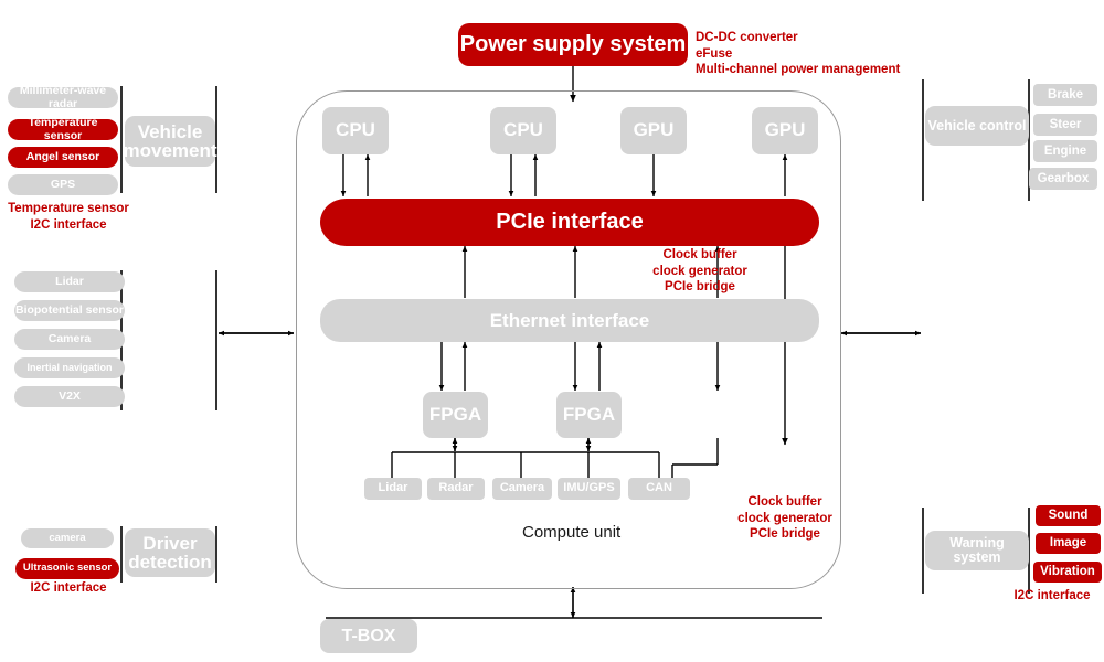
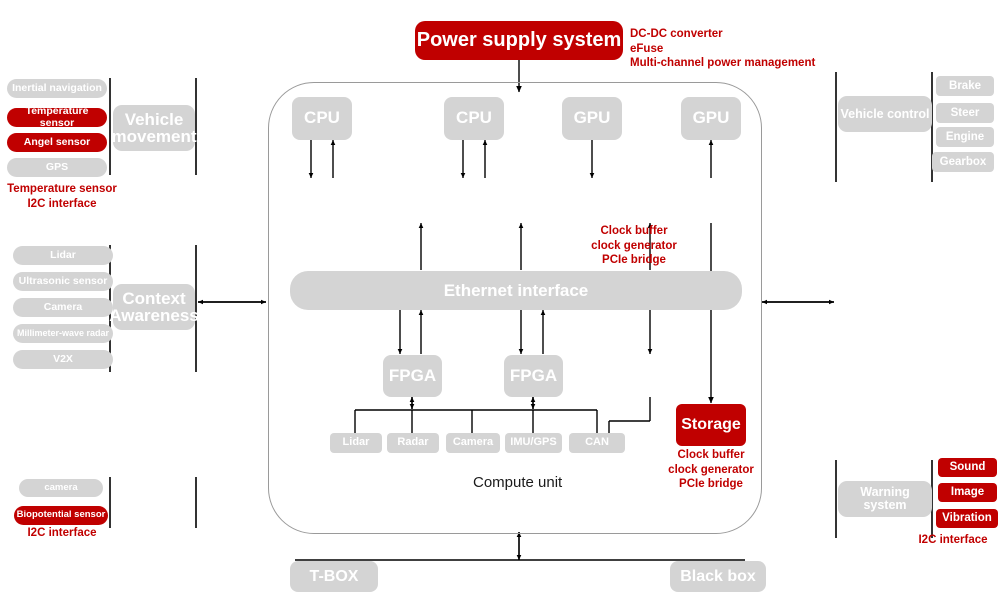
  Power supply system
  DC-DC converter
  eFuse
  Multi-channel power management
  CPU
  CPU
  GPU
  GPU
- PCIe interface
  Clock buffer
  clock generator
  PCIe bridge
  Ethernet interface
  FPGA
  FPGA
  Lidar
  Radar
  Camera
  IMU/GPS
  CAN
+ Storage
  Clock buffer
  clock generator
  PCIe bridge
  Compute unit
- Millimeter-wave radar
+ Inertial navigation
  Temperature sensor
  Angel sensor
  GPS
  Vehicle movement
  Temperature sensor
  I2C interface
  Lidar
- Biopotential sensor
+ Ultrasonic sensor
  Camera
- Inertial navigation
+ Millimeter-wave radar
  V2X
+ Context Awareness
  camera
- Ultrasonic sensor
+ Biopotential sensor
- Driver detection
  I2C interface
  Vehicle control
  Brake
  Steer
  Engine
  Gearbox
  Warning system
  Sound
  Image
  Vibration
  I2C interface
  T-BOX
+ Black box
